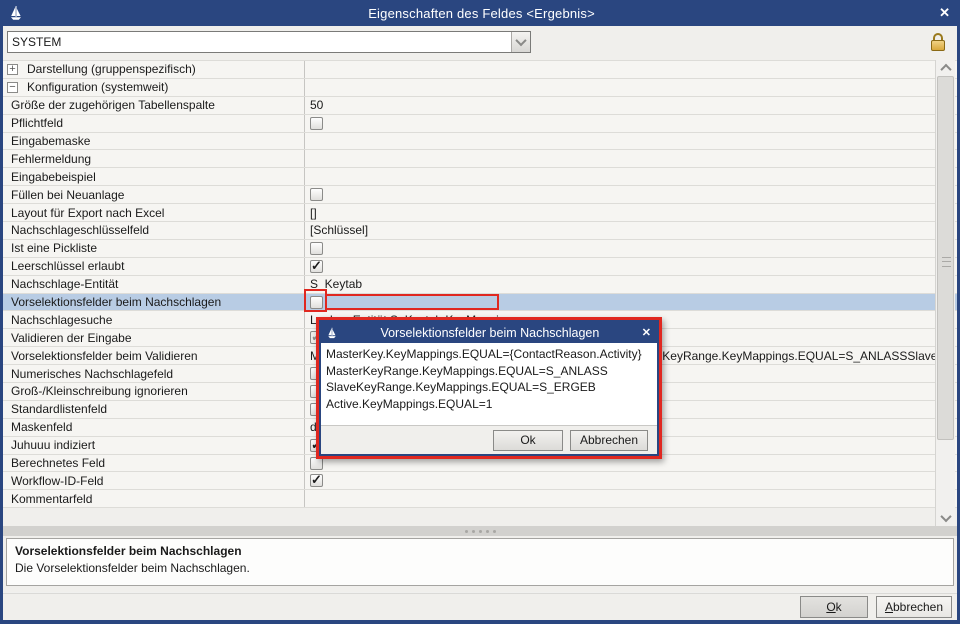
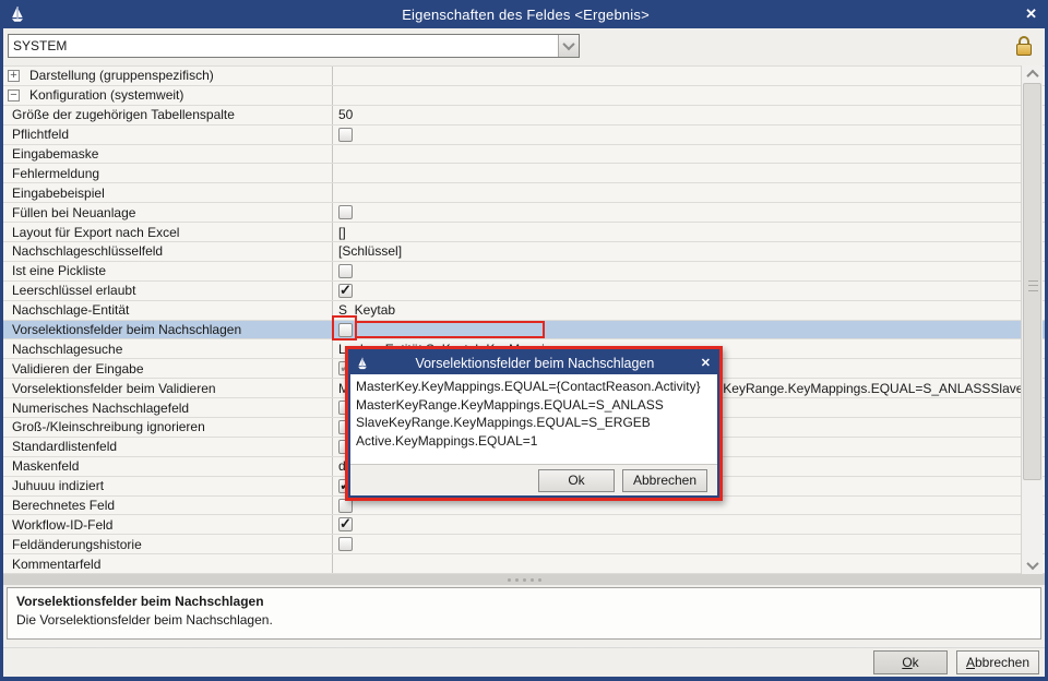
  Eigenschaften des Feldes <Ergebnis>
  ✕
  SYSTEM
  +
  Darstellung (gruppenspezifisch)
  −
  Konfiguration (systemweit)
  Größe der zugehörigen Tabellenspalte
  50
  Pflichtfeld
  Eingabemaske
  Fehlermeldung
  Eingabebeispiel
  Füllen bei Neuanlage
  Layout für Export nach Excel
  []
  Nachschlageschlüsselfeld
  [Schlüssel]
  Ist eine Pickliste
  Leerschlüssel erlaubt
  ✓
  Nachschlage-Entität
  S_Keytab
  Vorselektionsfelder beim Nachschlagen
  Nachschlagesuche
  Validieren der Eingabe
  ✓
  Vorselektionsfelder beim Validieren
  Numerisches Nachschlagefeld
  Groß-/Kleinschreibung ignorieren
  Standardlistenfeld
  Maskenfeld
  Juhuuu indiziert
  ✓
  Berechnetes Feld
  Workflow-ID-Feld
  ✓
+ Feldänderungshistorie
  Kommentarfeld
  Vorselektionsfelder beim Nachschlagen
  ✕
  MasterKey.KeyMappings.EQUAL={ContactReason.Activity}
  MasterKeyRange.KeyMappings.EQUAL=S_ANLASS
  SlaveKeyRange.KeyMappings.EQUAL=S_ERGEB
  Active.KeyMappings.EQUAL=1
  Ok
  Abbrechen
  Vorselektionsfelder beim Nachschlagen
  Die Vorselektionsfelder beim Nachschlagen.
  O
  k
  A
  bbrechen
